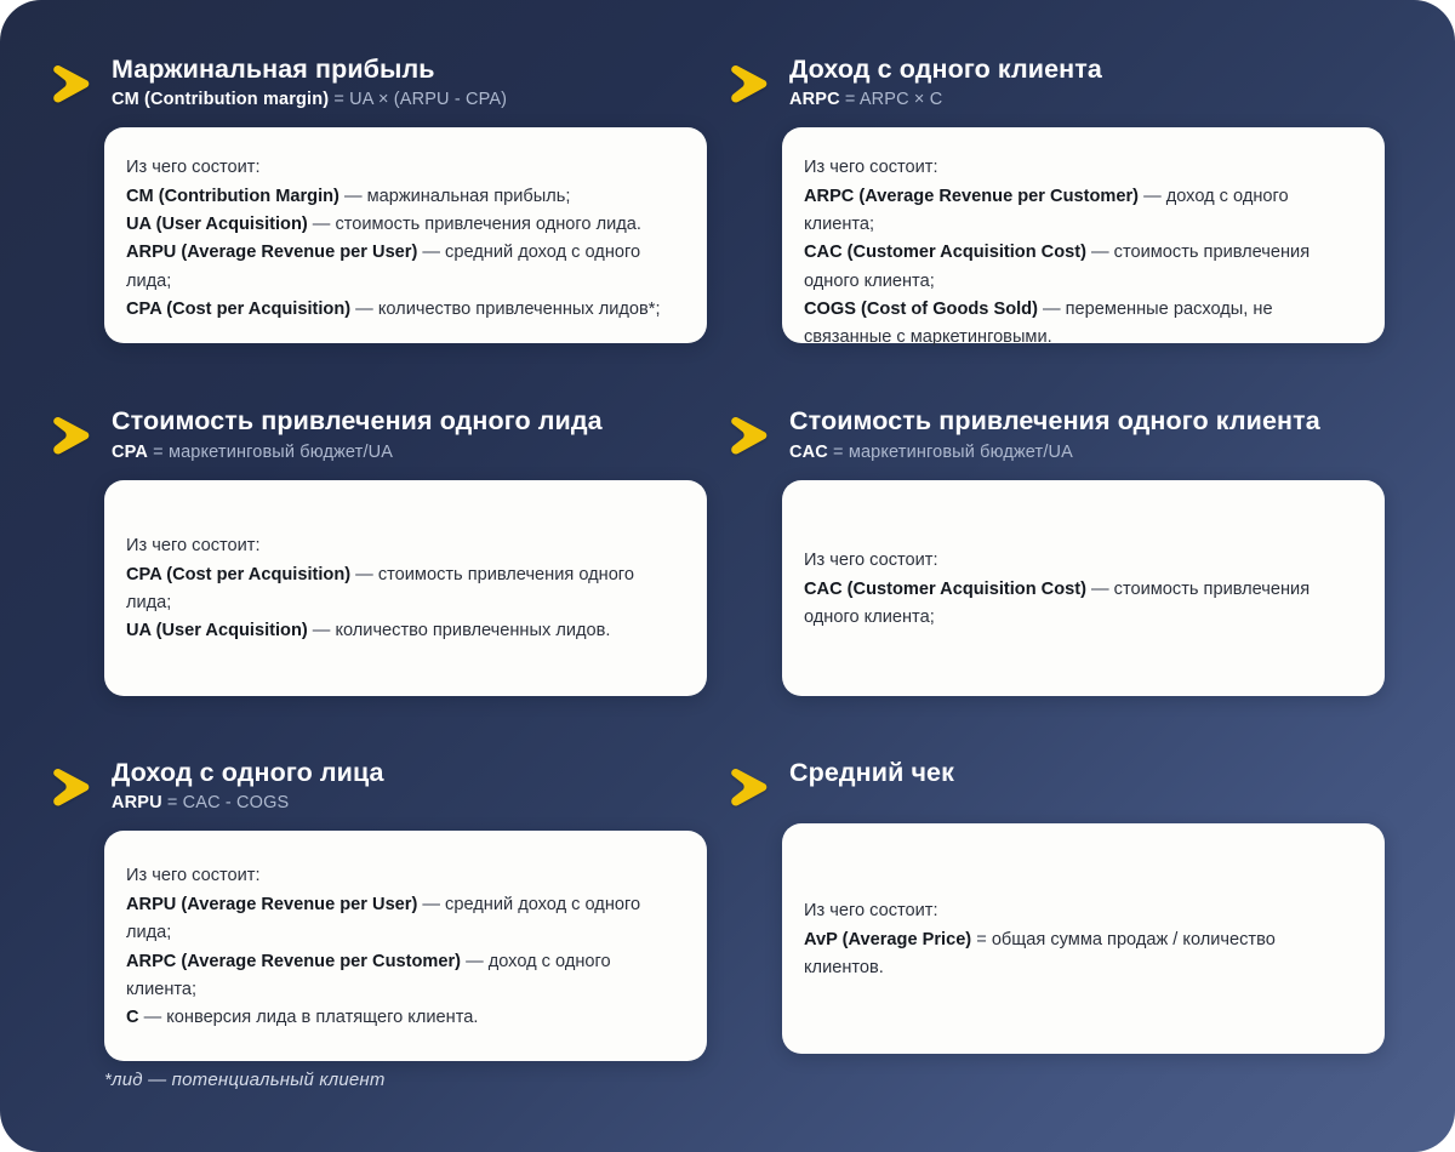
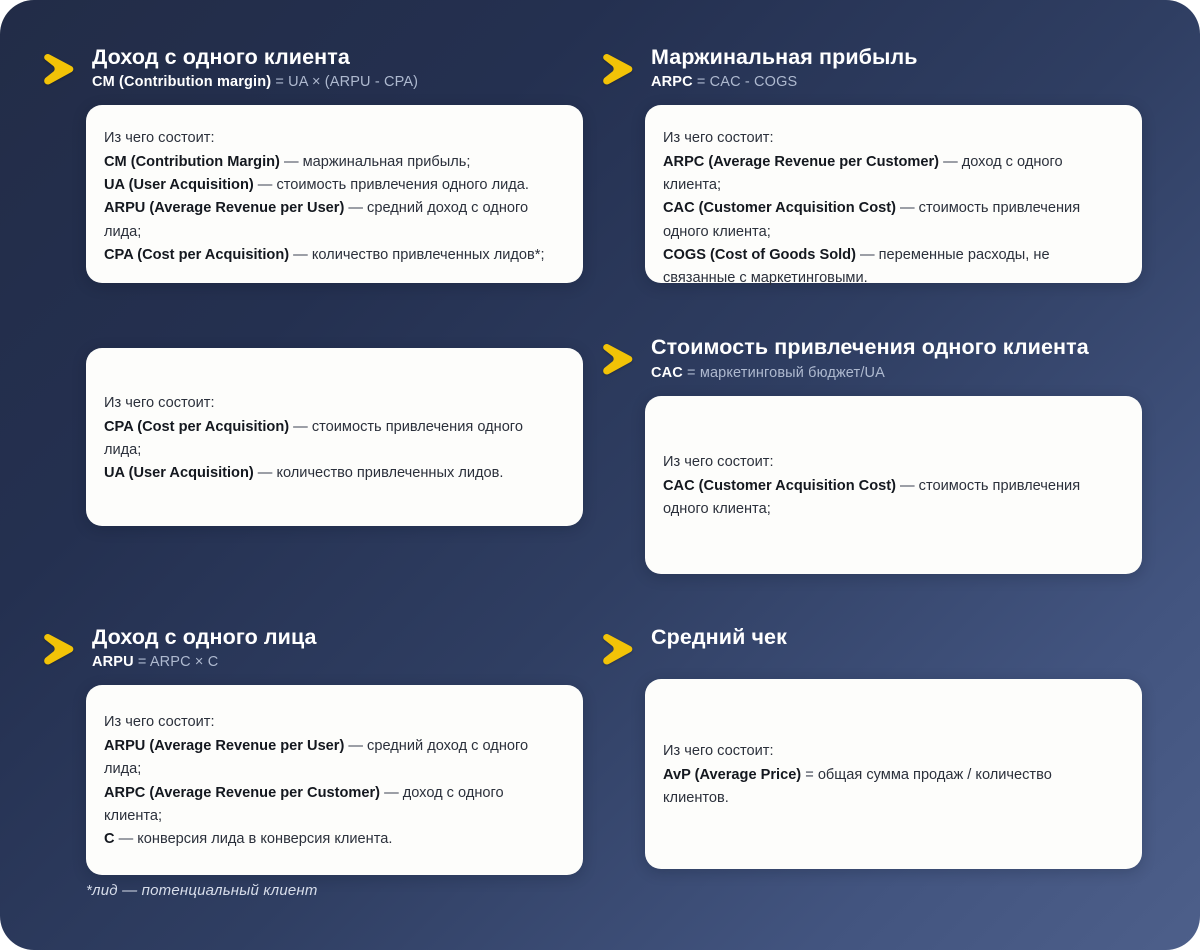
- Маржинальная прибыль
+ Доход с одного клиента
  CM (Contribution margin) = UA × (ARPU - CPA)
  Из чего состоит:
  CM (Contribution Margin) — маржинальная прибыль;
  UA (User Acquisition) — стоимость привлечения одного лида.
  ARPU (Average Revenue per User) — средний доход с одного лида;
  CPA (Cost per Acquisition) — количество привлеченных лидов*;
- Доход с одного клиента
+ Маржинальная прибыль
- ARPC = ARPC × C
+ ARPC = CAC - COGS
  Из чего состоит:
  ARPC (Average Revenue per Customer) — доход с одного клиента;
  CAC (Customer Acquisition Cost) — стоимость привлечения одного клиента;
  COGS (Cost of Goods Sold) — переменные расходы, не связанные с маркетинговыми.
- Стоимость привлечения одного лида
- CPA = маркетинговый бюджет/UA
  Из чего состоит:
  CPA (Cost per Acquisition) — стоимость привлечения одного лида;
  UA (User Acquisition) — количество привлеченных лидов.
  Стоимость привлечения одного клиента
  CAC = маркетинговый бюджет/UA
  Из чего состоит:
  CAC (Customer Acquisition Cost) — стоимость привлечения одного клиента;
  Доход с одного лица
- ARPU = CAC - COGS
+ ARPU = ARPC × C
  Из чего состоит:
  ARPU (Average Revenue per User) — средний доход с одного лида;
  ARPC (Average Revenue per Customer) — доход с одного клиента;
- C — конверсия лида в платящего клиента.
+ C — конверсия лида в конверсия клиента.
  Средний чек
  Из чего состоит:
  AvP (Average Price) = общая сумма продаж / количество клиентов.
  *лид — потенциальный клиент
